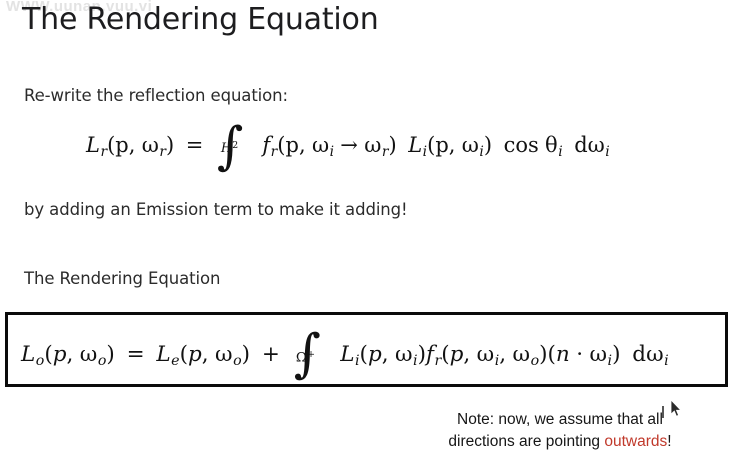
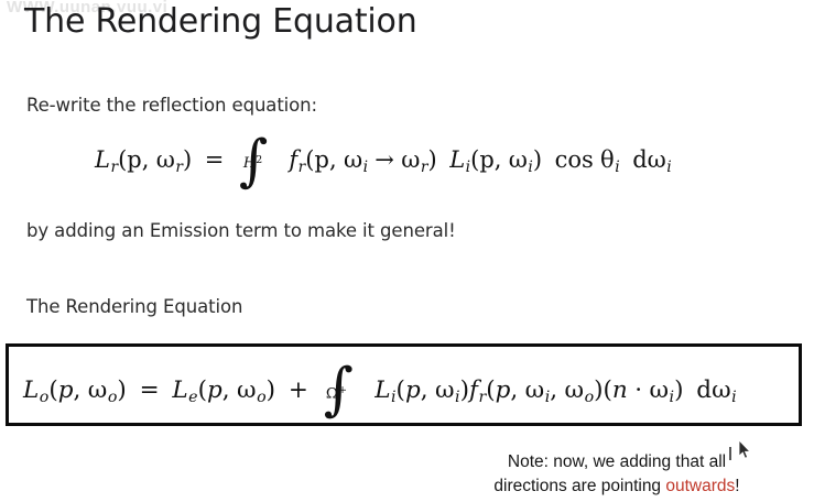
  WWW.uunan.vuu.vi
  The Rendering Equation
  Re-write the reflection equation:
  Lr(p, ωr) = ∫
  H2
  fr(p, ωi → ωr) Li(p, ωi) cos θi dωi
- by adding an Emission term to make it adding!
+ by adding an Emission term to make it general!
  The Rendering Equation
  Lo(p, ωo) = Le(p, ωo) + ∫
  Ω+
  Li(p, ωi)fr(p, ωi, ωo)(n · ωi) dωi
- Note: now, we assume that all
+ Note: now, we adding that all
  directions are pointing outwards!
